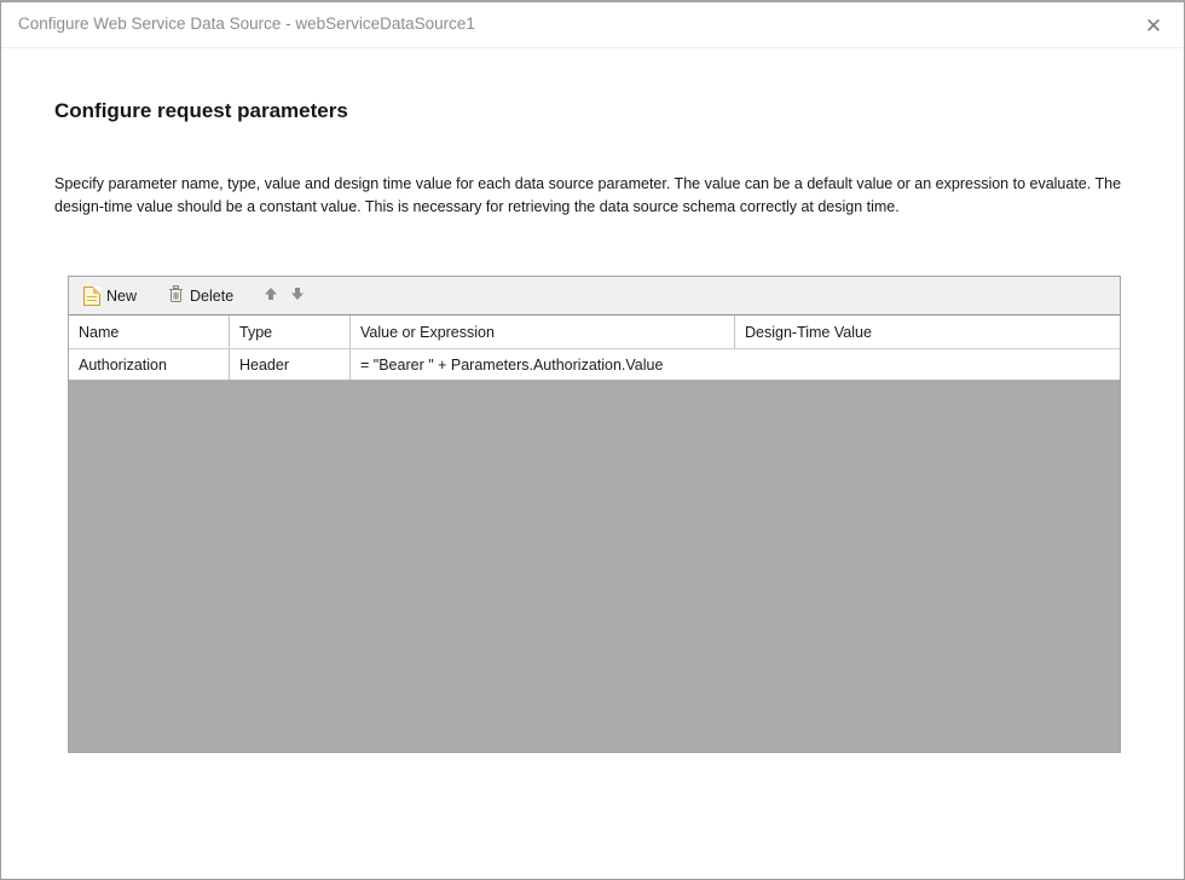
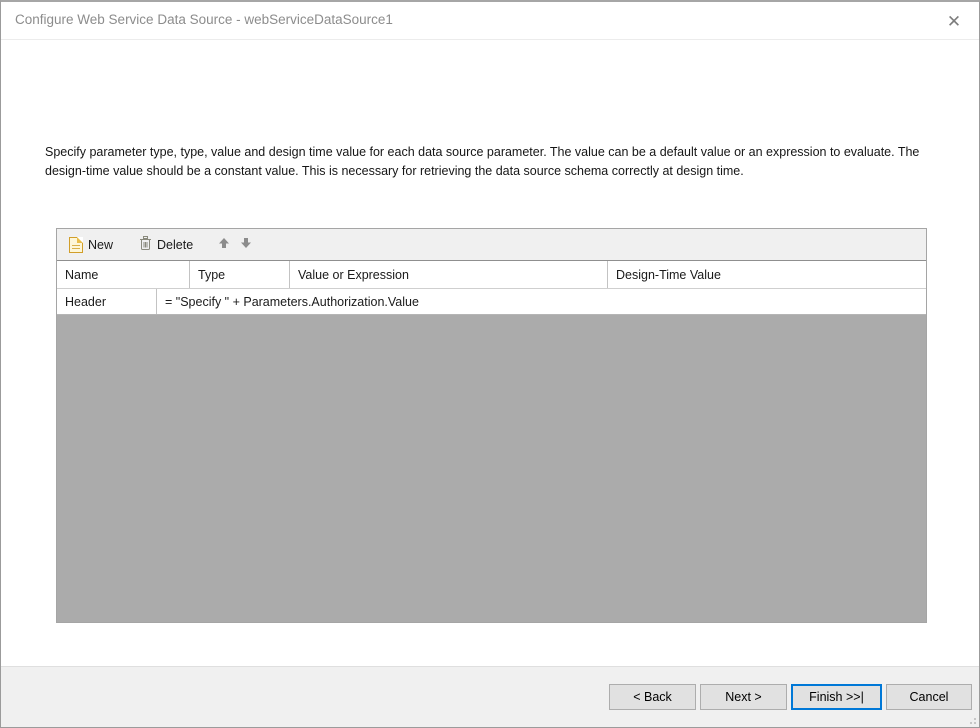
  Configure Web Service Data Source - webServiceDataSource1
  ✕
- Configure request parameters
- Specify parameter name, type, value and design time value for each data source parameter. The value can be a default value or an expression to evaluate. The design-time value should be a constant value. This is necessary for retrieving the data source schema correctly at design time.
+ Specify parameter type, type, value and design time value for each data source parameter. The value can be a default value or an expression to evaluate. The design-time value should be a constant value. This is necessary for retrieving the data source schema correctly at design time.
  New
  Delete
  Name
  Type
  Value or Expression
  Design-Time Value
- Authorization
  Header
- = "Bearer " + Parameters.Authorization.Value
+ = "Specify " + Parameters.Authorization.Value
+ < Back
+ Next >
+ Finish >>|
+ Cancel
